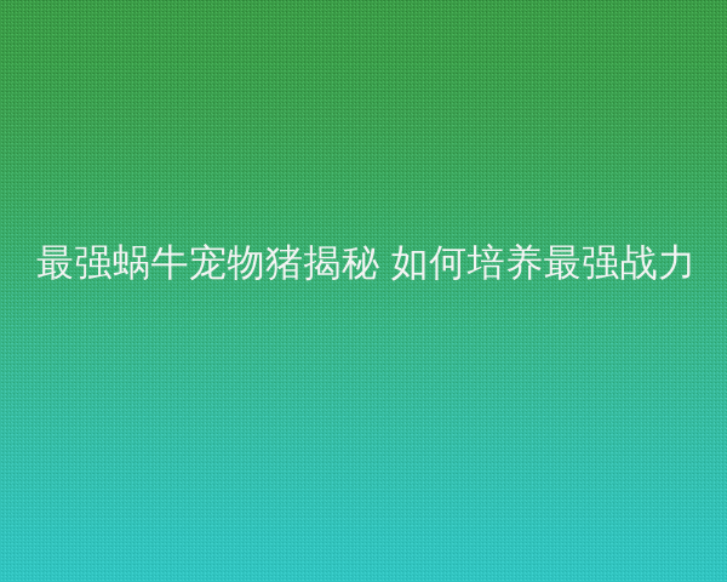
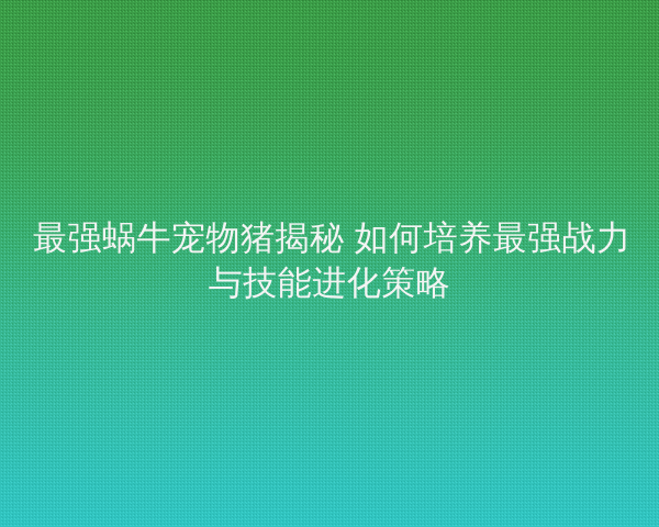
  最强蜗牛宠物猪揭秘 如何培养最强战力
+ 与技能进化策略
